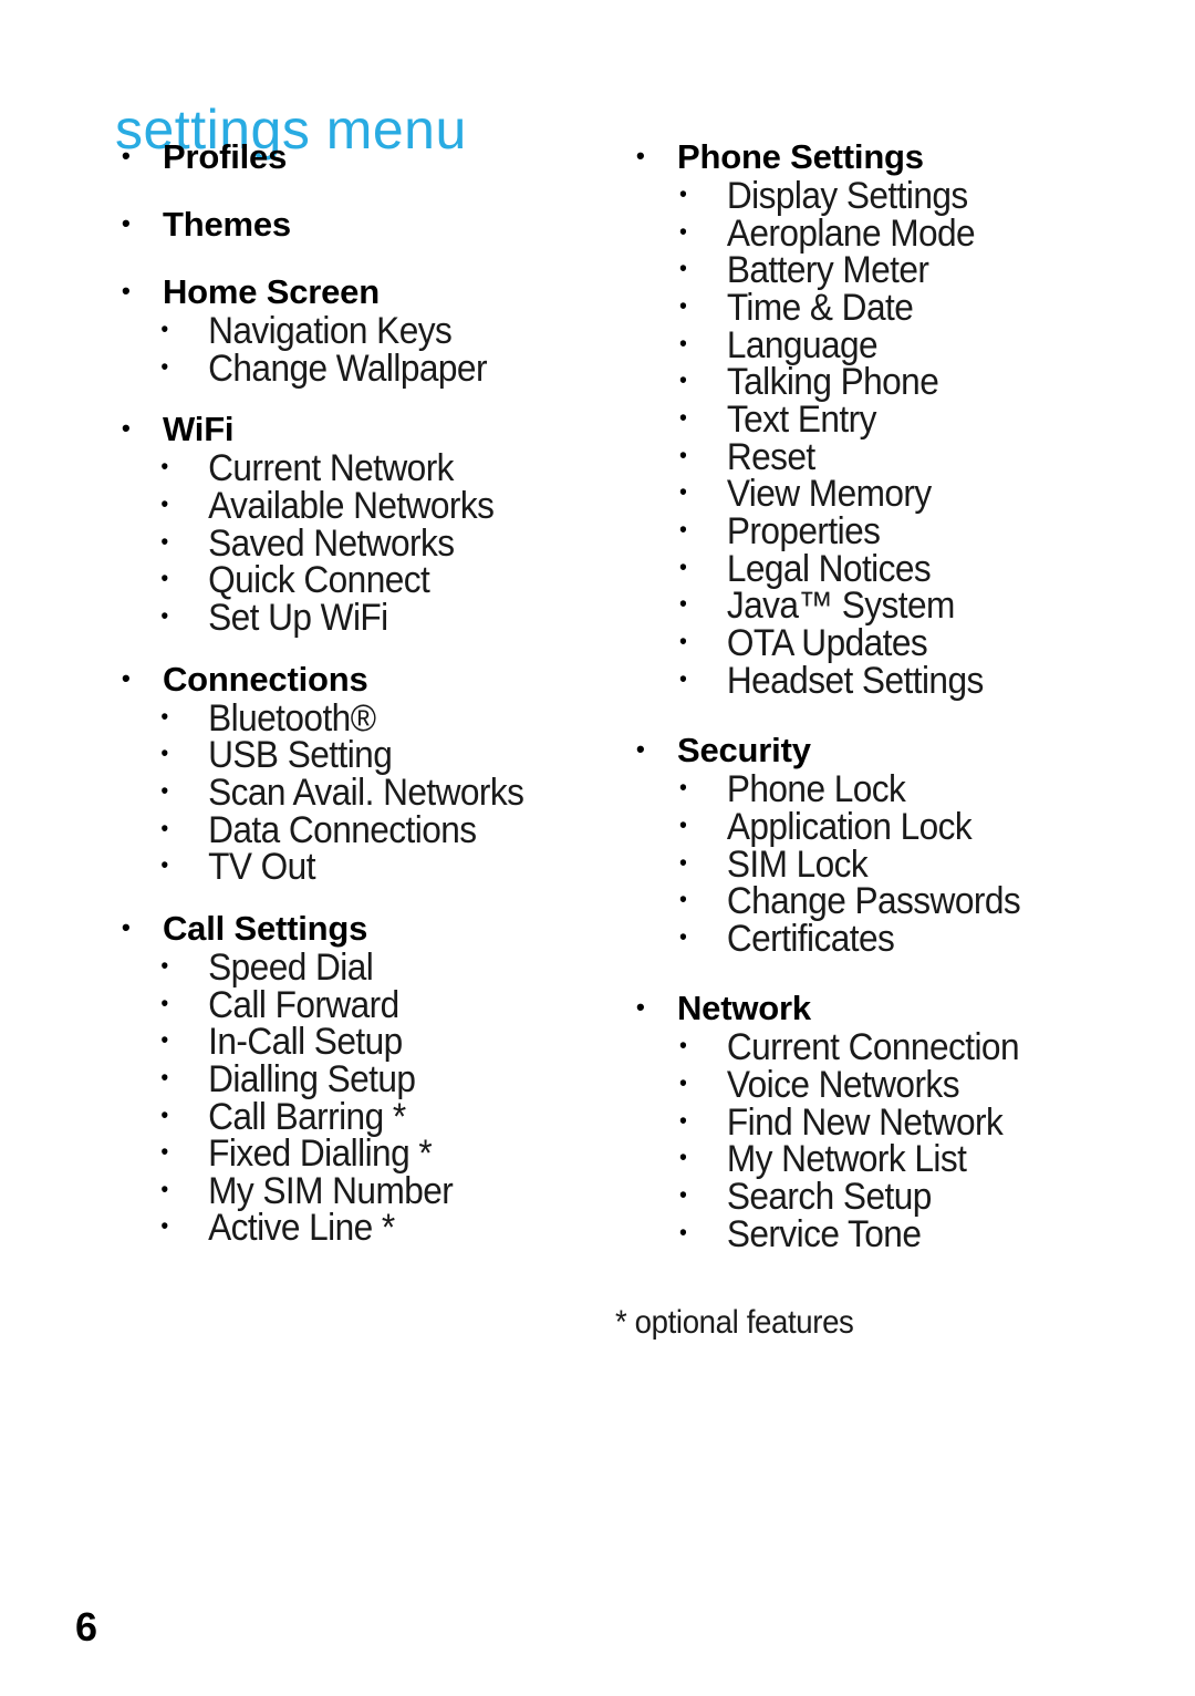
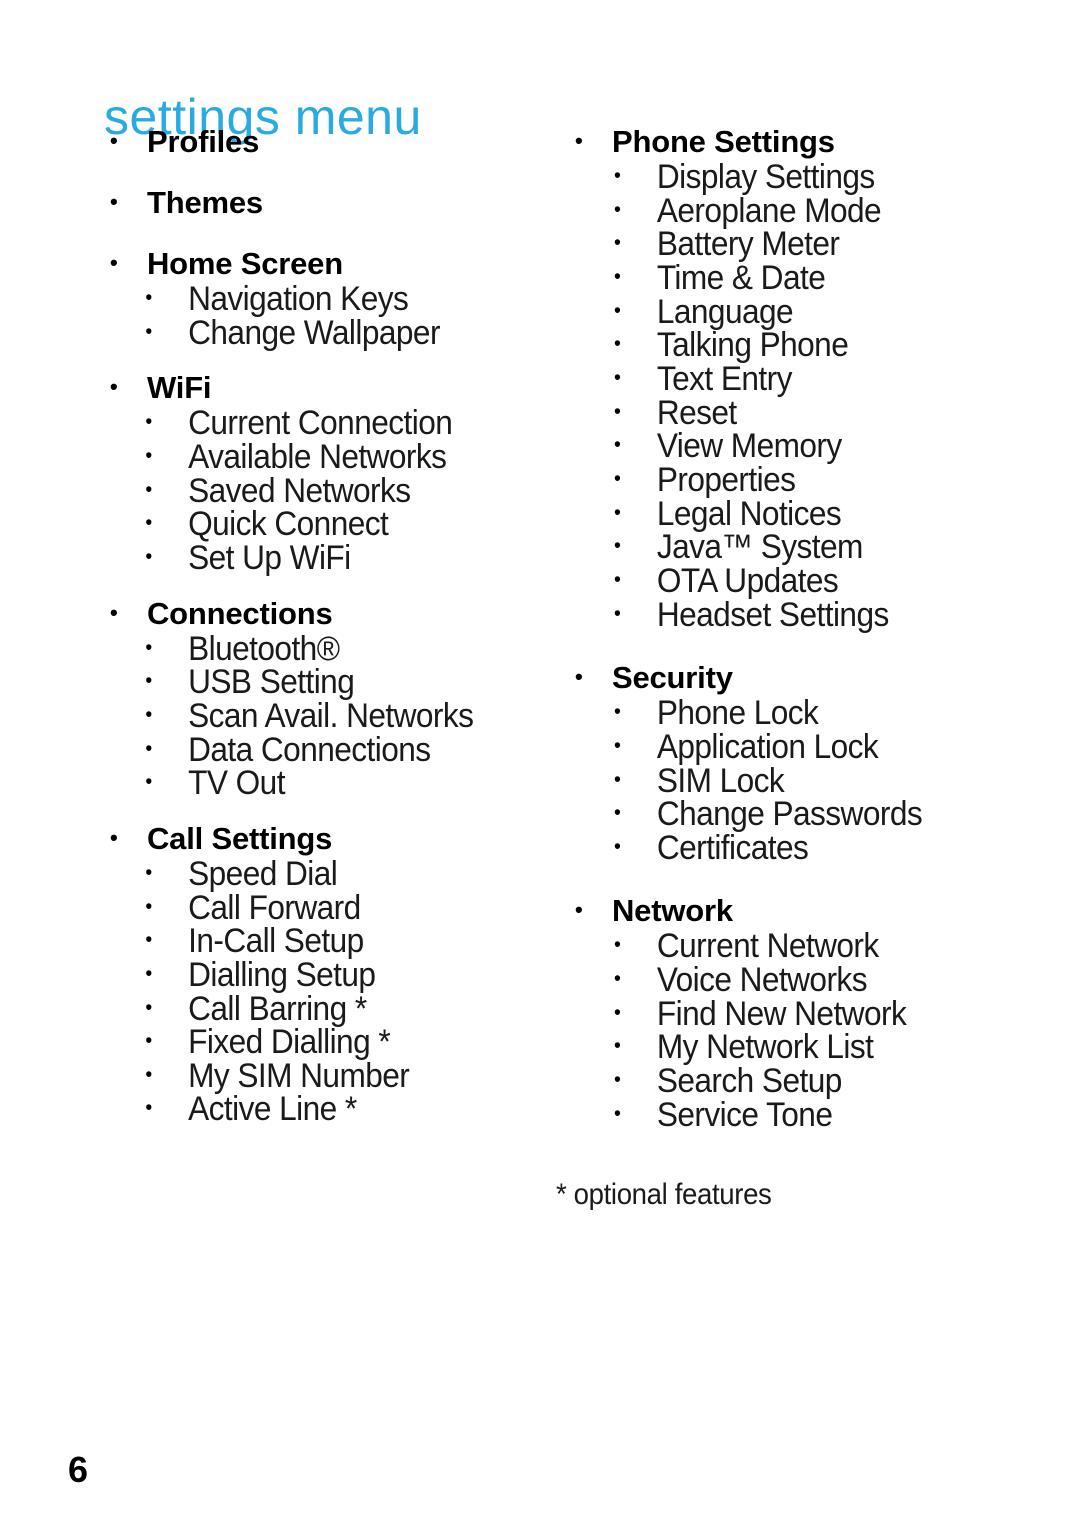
  settings menu
  •
  Profiles
  •
  Themes
  •
  Home Screen
  •
  Navigation Keys
  •
  Change Wallpaper
  •
  WiFi
  •
- Current Network
+ Current Connection
  •
  Available Networks
  •
  Saved Networks
  •
  Quick Connect
  •
  Set Up WiFi
  •
  Connections
  •
  Bluetooth®
  •
  USB Setting
  •
  Scan Avail. Networks
  •
  Data Connections
  •
  TV Out
  •
  Call Settings
  •
  Speed Dial
  •
  Call Forward
  •
  In-Call Setup
  •
  Dialling Setup
  •
  Call Barring *
  •
  Fixed Dialling *
  •
  My SIM Number
  •
  Active Line *
  •
  Phone Settings
  •
  Display Settings
  •
  Aeroplane Mode
  •
  Battery Meter
  •
  Time & Date
  •
  Language
  •
  Talking Phone
  •
  Text Entry
  •
  Reset
  •
  View Memory
  •
  Properties
  •
  Legal Notices
  •
  Java™ System
  •
  OTA Updates
  •
  Headset Settings
  •
  Security
  •
  Phone Lock
  •
  Application Lock
  •
  SIM Lock
  •
  Change Passwords
  •
  Certificates
  •
  Network
  •
- Current Connection
+ Current Network
  •
  Voice Networks
  •
  Find New Network
  •
  My Network List
  •
  Search Setup
  •
  Service Tone
  * optional features
  6
